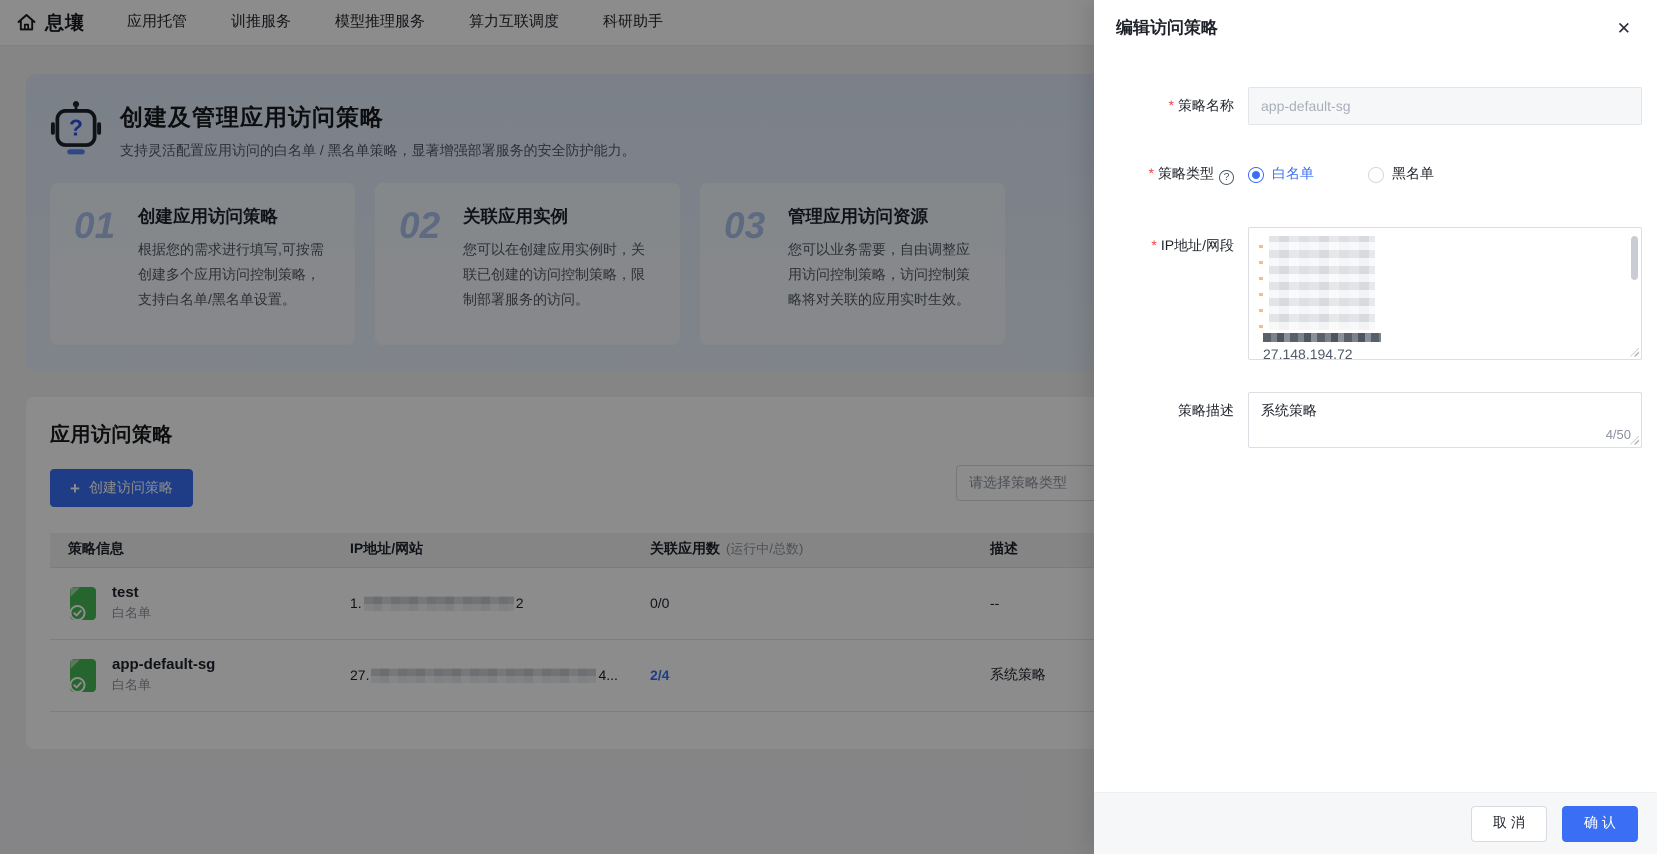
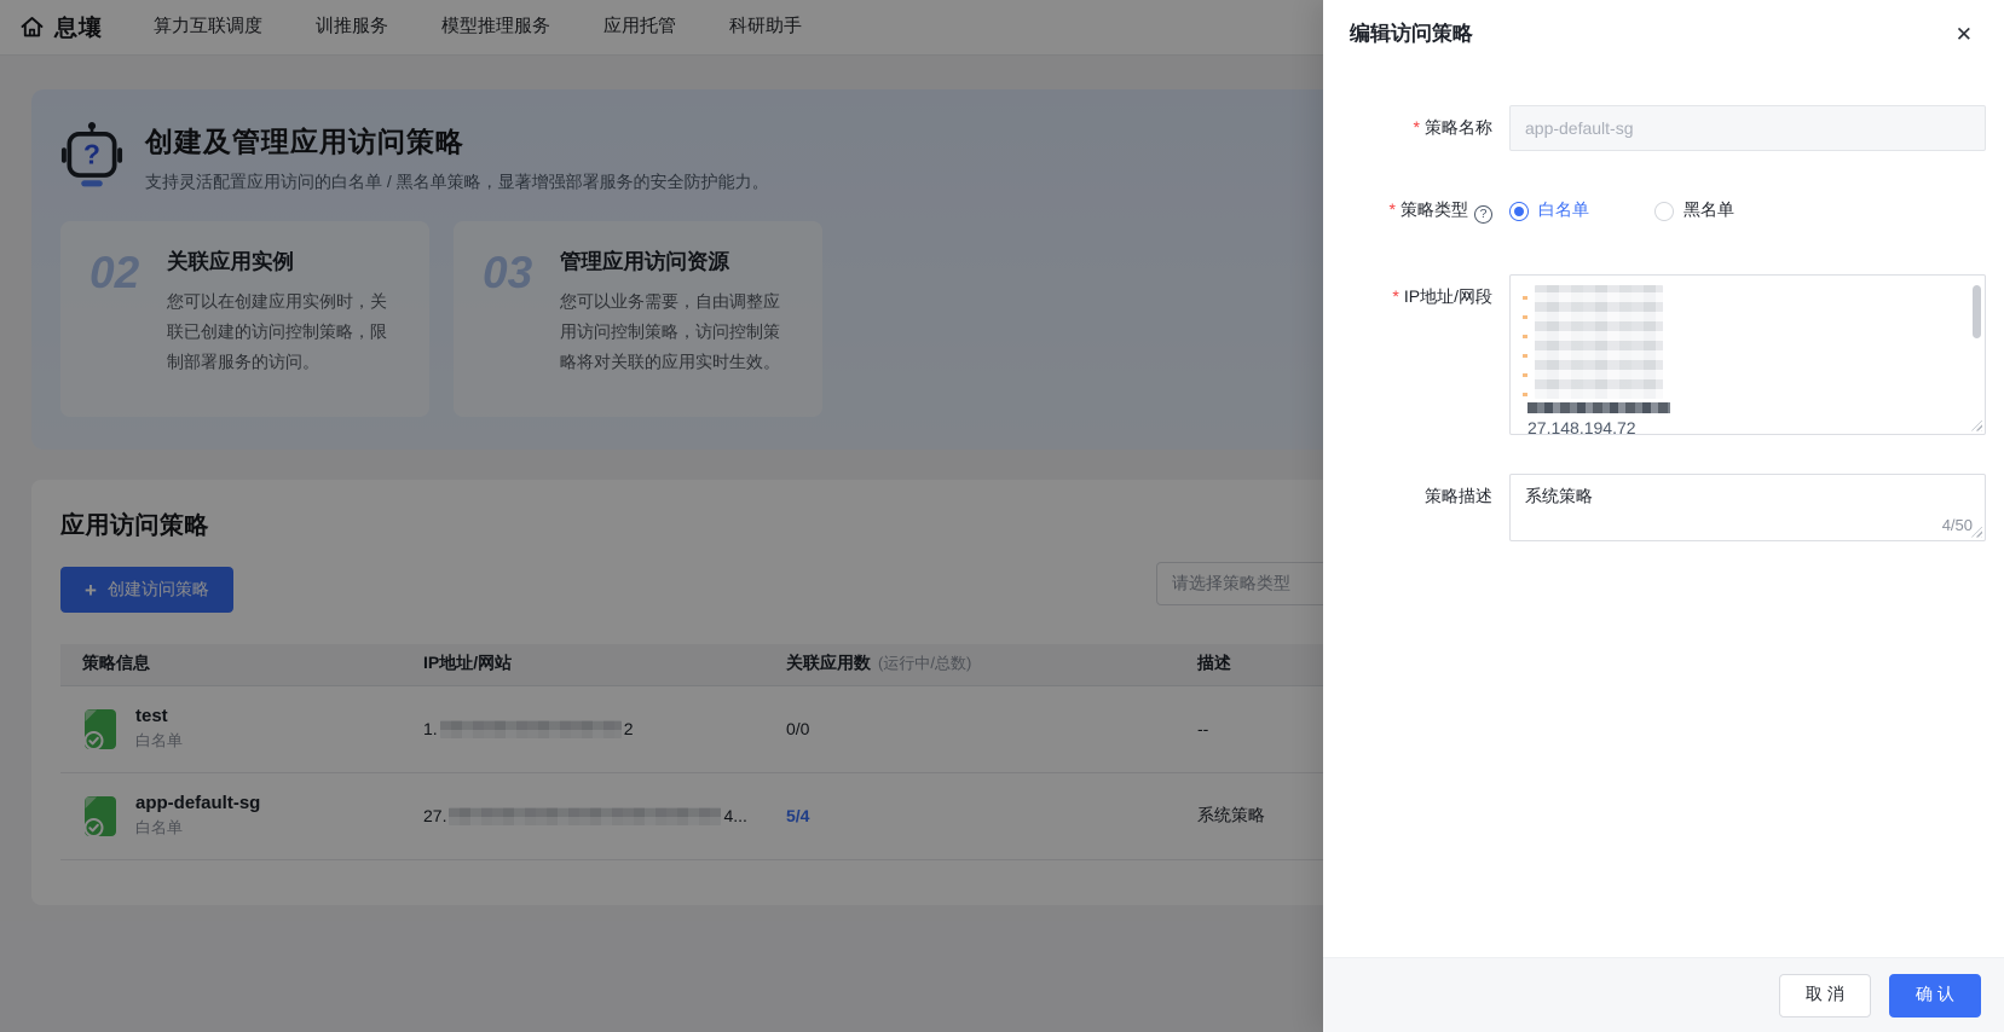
  息壤
- 应用托管
+ 算力互联调度
  训推服务
  模型推理服务
- 算力互联调度
+ 应用托管
  科研助手
  ?
  创建及管理应用访问策略
  支持灵活配置应用访问的白名单 / 黑名单策略，显著增强部署服务的安全防护能力。
- 01
- 创建应用访问策略
- 根据您的需求进行填写,可按需创建多个应用访问控制策略，支持白名单/黑名单设置。
  02
  关联应用实例
  您可以在创建应用实例时，关联已创建的访问控制策略，限制部署服务的访问。
  03
  管理应用访问资源
  您可以业务需要，自由调整应用访问控制策略，访问控制策略将对关联的应用实时生效。
  应用访问策略
  +
  创建访问策略
  请选择策略类型
  策略信息	IP地址/网站	关联应用数 (运行中/总数)	描述
  test 白名单	1. 2	0/0	--
- app-default-sg 白名单	27. 4...	2/4	系统策略
+ app-default-sg 白名单	27. 4...	5/4	系统策略
  编辑访问策略
  ✕
  * 策略名称
  app-default-sg
  * 策略类型 ?
  白名单
  黑名单
  * IP地址/网段
  27.148.194.72
  策略描述
  系统策略
  4/50
  取 消
  确 认
